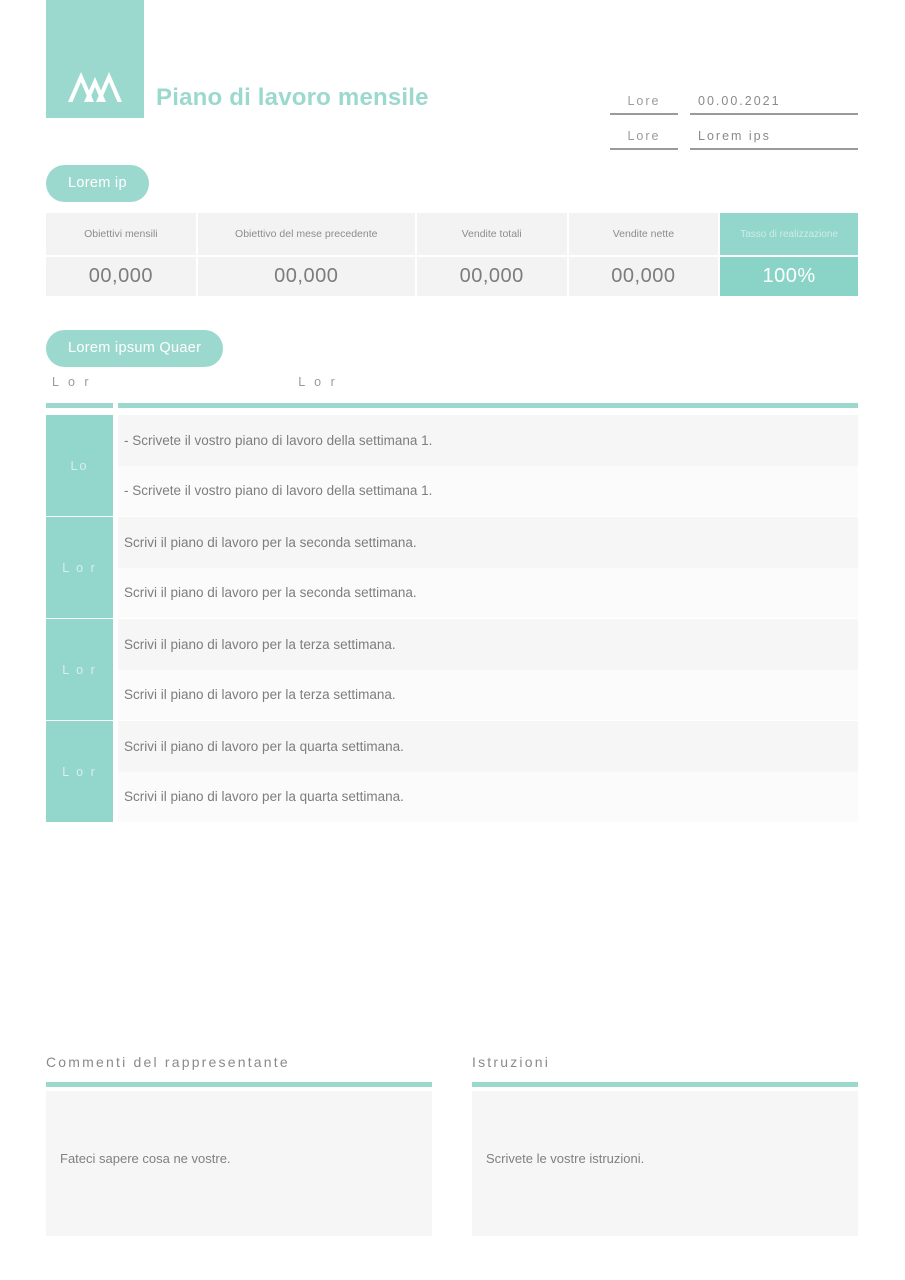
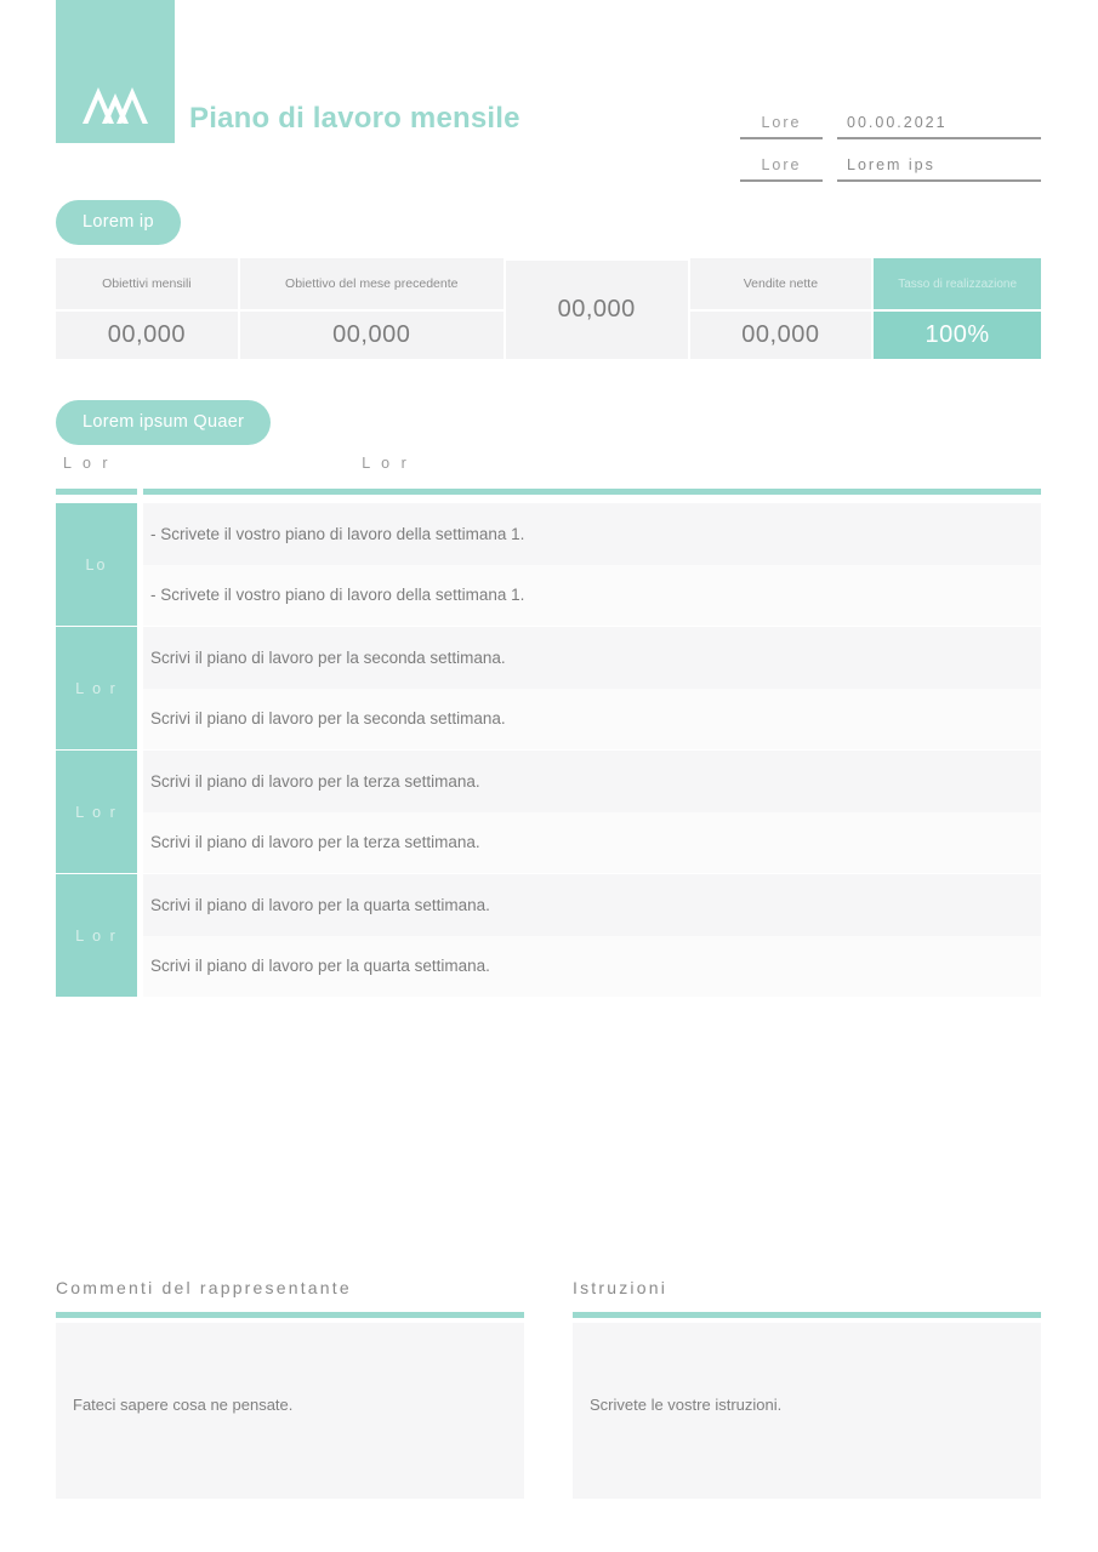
  Piano di lavoro mensile
  Lore
  00.00.2021
  Lore
  Lorem ips
  Lorem ip
  Obiettivi mensili
  00,000
  Obiettivo del mese precedente
  00,000
- Vendite totali
  00,000
  Vendite nette
  00,000
  Tasso di realizzazione
  100%
  Lorem ipsum Quaer
  L o r
  L o r
  Lo
  - Scrivete il vostro piano di lavoro della settimana 1.
  - Scrivete il vostro piano di lavoro della settimana 1.
  L o r
  Scrivi il piano di lavoro per la seconda settimana.
  Scrivi il piano di lavoro per la seconda settimana.
  L o r
  Scrivi il piano di lavoro per la terza settimana.
  Scrivi il piano di lavoro per la terza settimana.
  L o r
  Scrivi il piano di lavoro per la quarta settimana.
  Scrivi il piano di lavoro per la quarta settimana.
  Commenti del rappresentante
- Fateci sapere cosa ne vostre.
+ Fateci sapere cosa ne pensate.
  Istruzioni
  Scrivete le vostre istruzioni.
